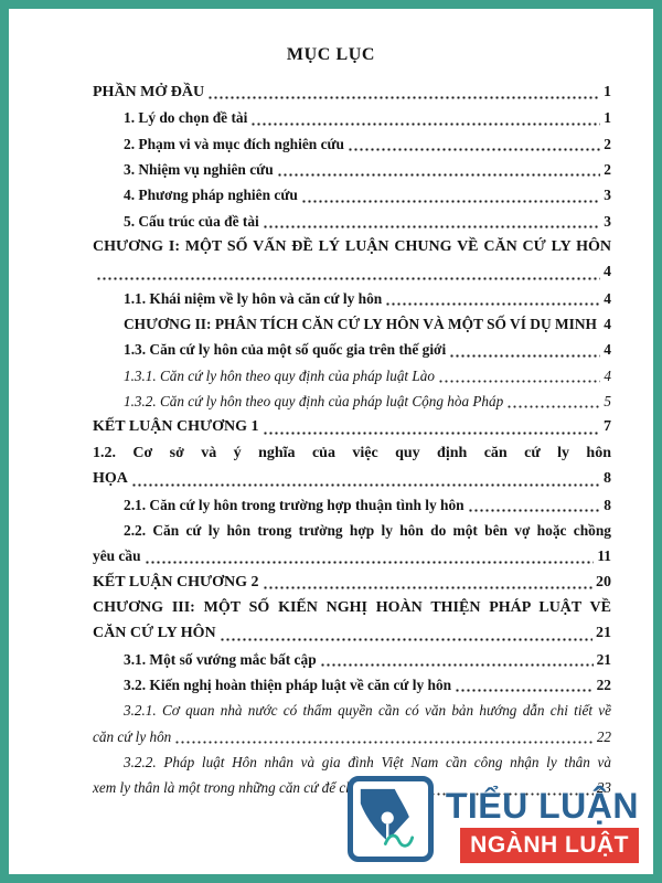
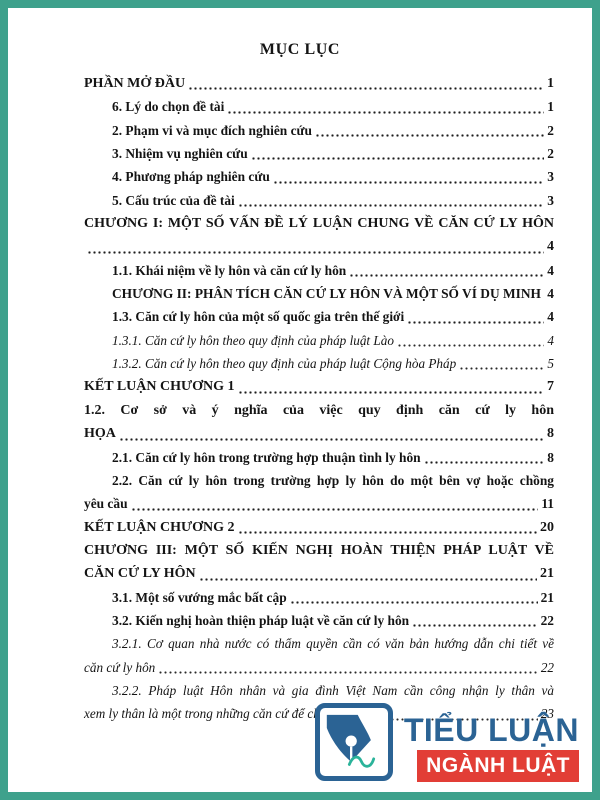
  MỤC LỤC
  PHẦN MỞ ĐẦU
  1
- 1. Lý do chọn đề tài
+ 6. Lý do chọn đề tài
  1
  2. Phạm vi và mục đích nghiên cứu
  2
  3. Nhiệm vụ nghiên cứu
  2
  4. Phương pháp nghiên cứu
  3
  5. Cấu trúc của đề tài
  3
  CHƯƠNG I: MỘT SỐ VẤN ĐỀ LÝ LUẬN CHUNG VỀ CĂN CỨ LY HÔN
  4
  1.1. Khái niệm về ly hôn và căn cứ ly hôn
  4
  CHƯƠNG II: PHÂN TÍCH CĂN CỨ LY HÔN VÀ MỘT SỐ VÍ DỤ MINH
  4
  1.3. Căn cứ ly hôn của một số quốc gia trên thế giới
  4
  1.3.1. Căn cứ ly hôn theo quy định của pháp luật Lào
  4
  1.3.2. Căn cứ ly hôn theo quy định của pháp luật Cộng hòa Pháp
  5
  KẾT LUẬN CHƯƠNG 1
  7
  1.2. Cơ sở và ý nghĩa của việc quy định căn cứ ly hôn
  HỌA
  8
  2.1. Căn cứ ly hôn trong trường hợp thuận tình ly hôn
  8
  2.2. Căn cứ ly hôn trong trường hợp ly hôn do một bên vợ hoặc chồng
  yêu cầu
  11
  KẾT LUẬN CHƯƠNG 2
  20
  CHƯƠNG III: MỘT SỐ KIẾN NGHỊ HOÀN THIỆN PHÁP LUẬT VỀ
  CĂN CỨ LY HÔN
  21
  3.1. Một số vướng mắc bất cập
  21
  3.2. Kiến nghị hoàn thiện pháp luật về căn cứ ly hôn
  22
  3.2.1. Cơ quan nhà nước có thẩm quyền cần có văn bản hướng dẫn chi tiết về
  căn cứ ly hôn
  22
  3.2.2. Pháp luật Hôn nhân và gia đình Việt Nam cần công nhận ly thân và
  xem ly thân là một trong những căn cứ để c
  23
  TIỂU LUẬN
  NGÀNH LUẬT
